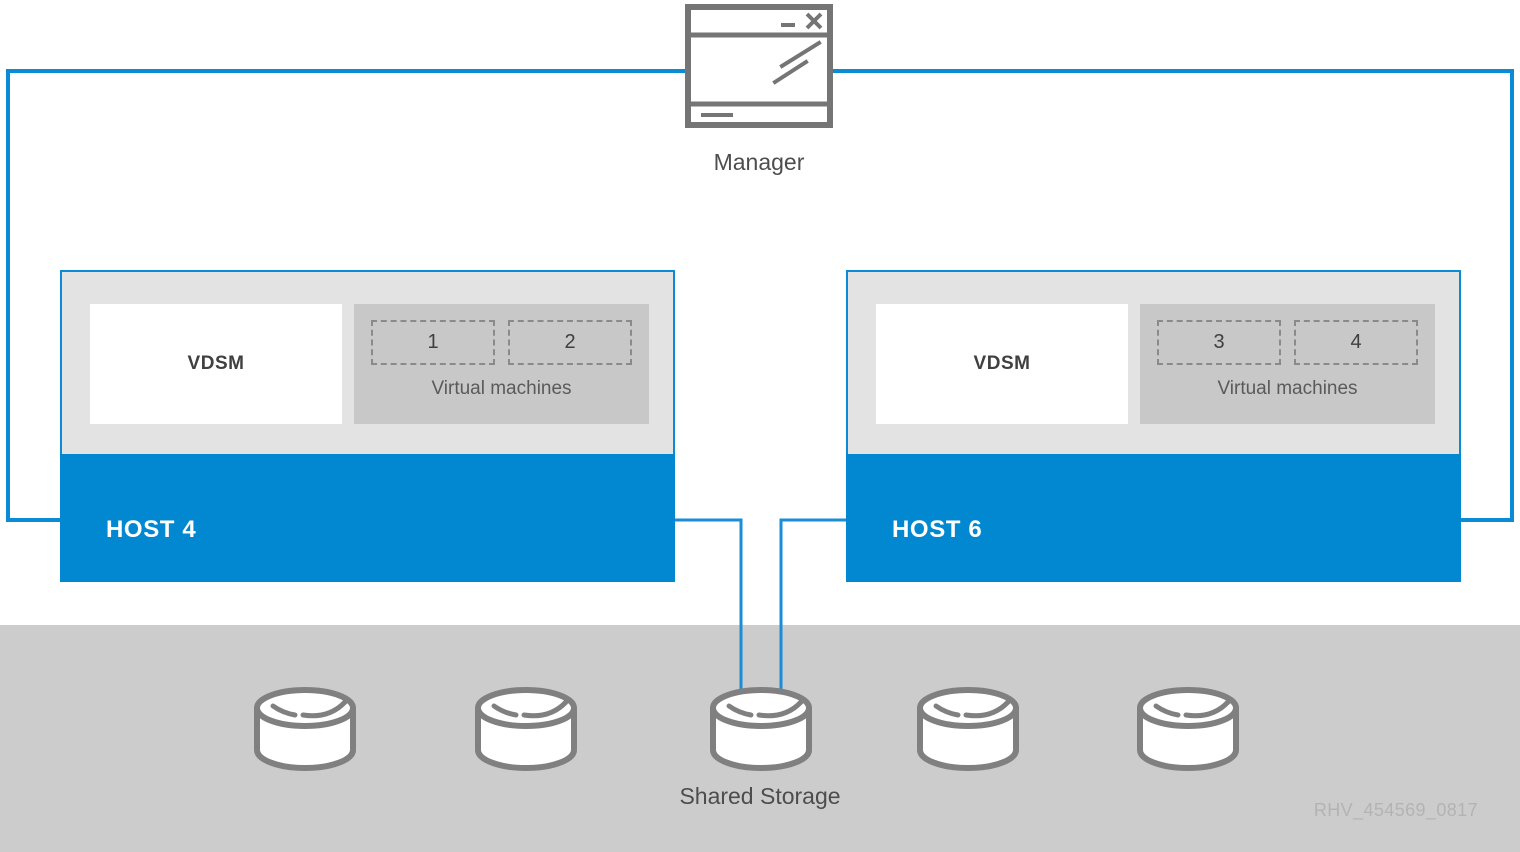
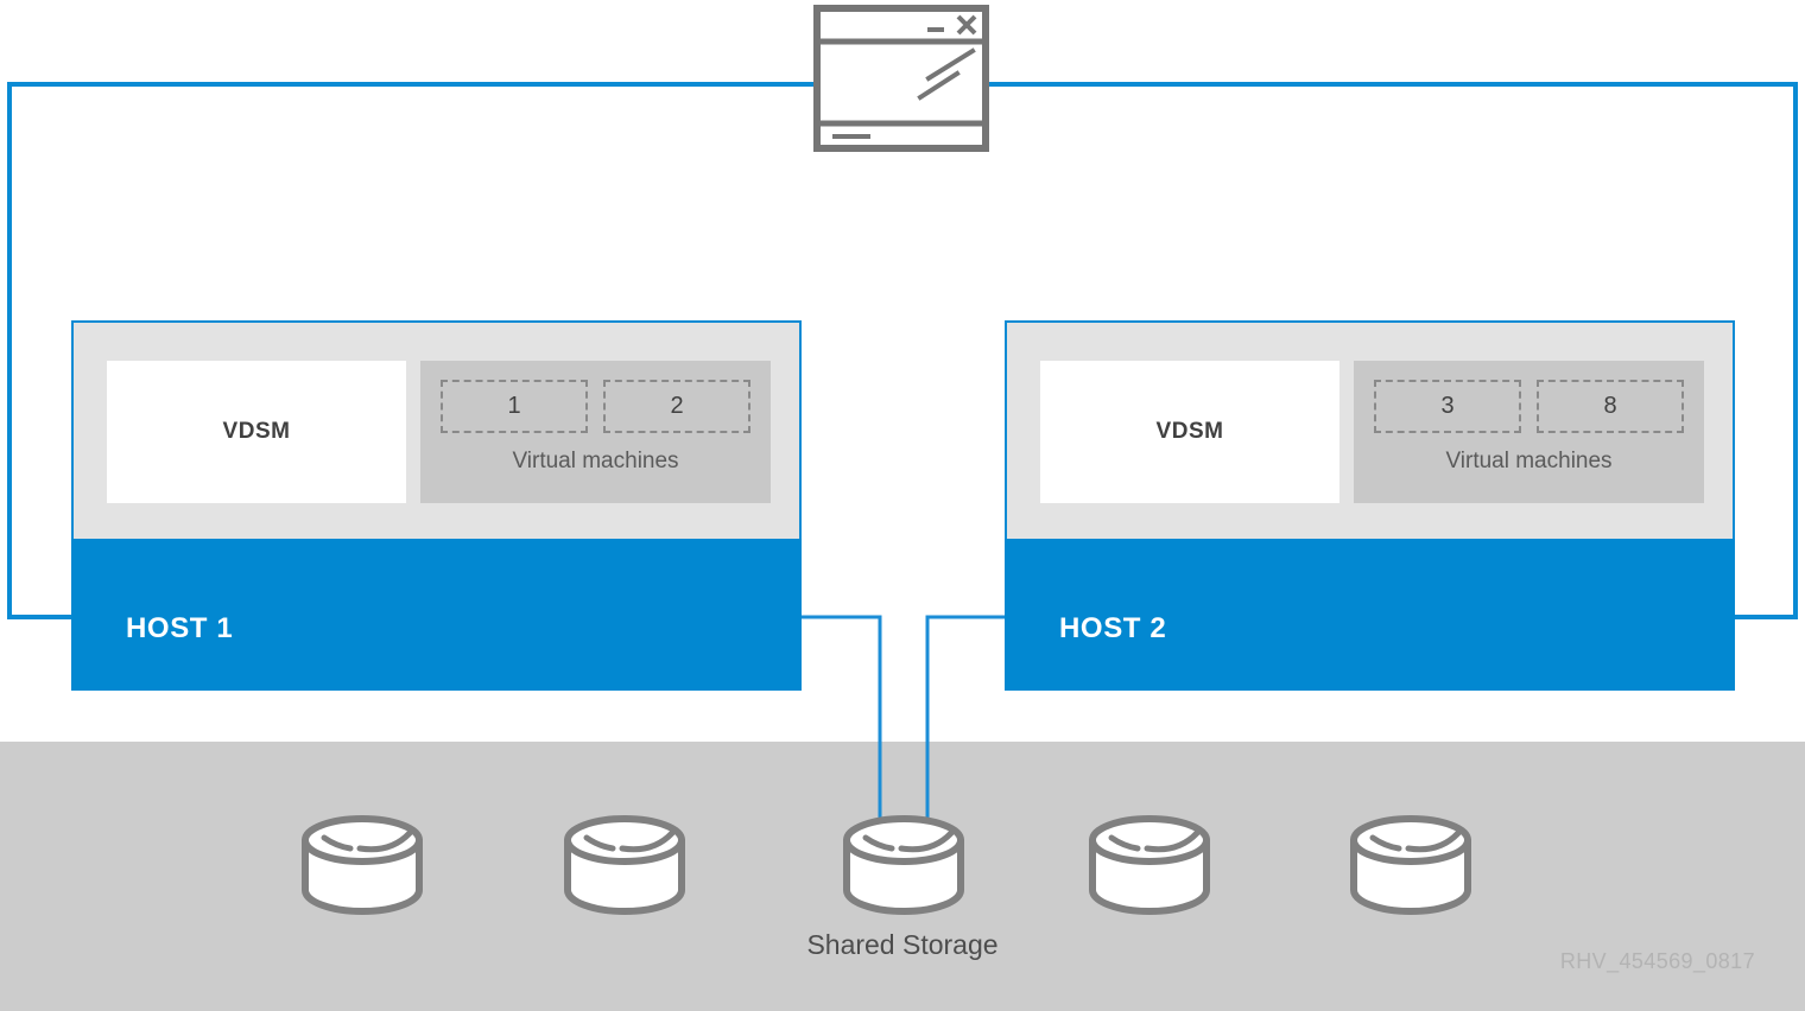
- Manager
  VDSM
  1
  2
  Virtual machines
- HOST 4
+ HOST 1
  VDSM
  3
- 4
+ 8
  Virtual machines
- HOST 6
+ HOST 2
  Shared Storage
  RHV_454569_0817
